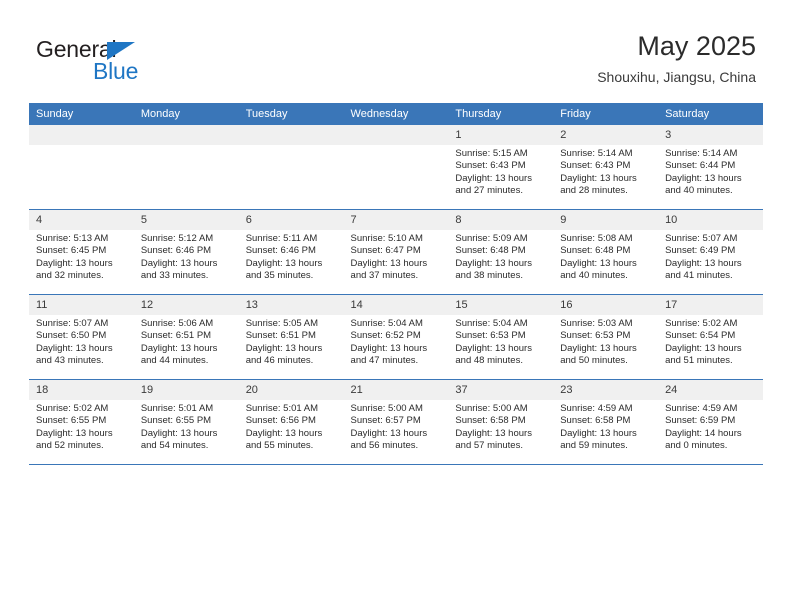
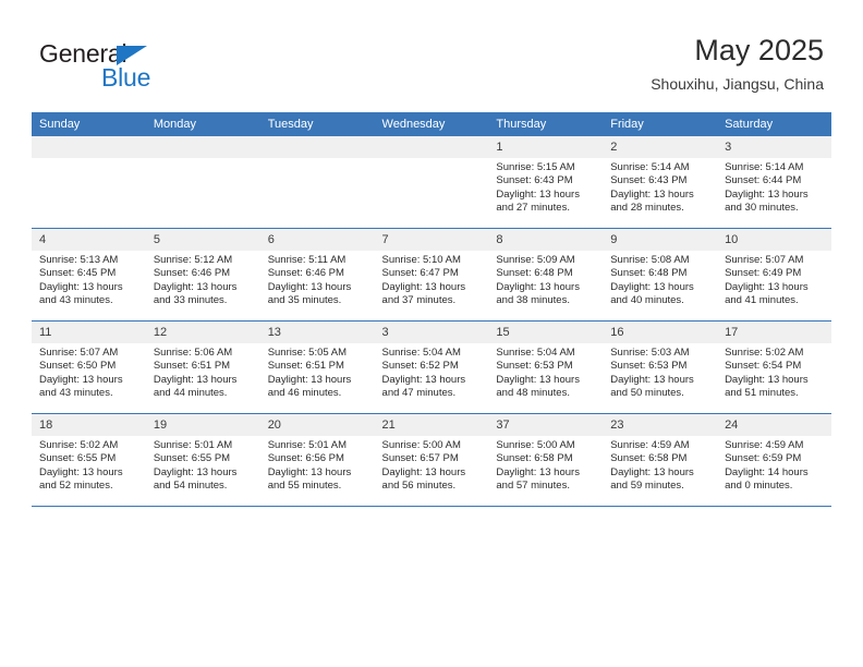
  General
  Blue
  May 2025
  Shouxihu, Jiangsu, China
  Sunday	Monday	Tuesday	Wednesday	Thursday	Friday	Saturday
- 				1Sunrise: 5:15 AMSunset: 6:43 PMDaylight: 13 hours and 27 minutes.	2Sunrise: 5:14 AMSunset: 6:43 PMDaylight: 13 hours and 28 minutes.	3Sunrise: 5:14 AMSunset: 6:44 PMDaylight: 13 hours and 40 minutes.
+ 				1Sunrise: 5:15 AMSunset: 6:43 PMDaylight: 13 hours and 27 minutes.	2Sunrise: 5:14 AMSunset: 6:43 PMDaylight: 13 hours and 28 minutes.	3Sunrise: 5:14 AMSunset: 6:44 PMDaylight: 13 hours and 30 minutes.
- 4Sunrise: 5:13 AMSunset: 6:45 PMDaylight: 13 hours and 32 minutes.	5Sunrise: 5:12 AMSunset: 6:46 PMDaylight: 13 hours and 33 minutes.	6Sunrise: 5:11 AMSunset: 6:46 PMDaylight: 13 hours and 35 minutes.	7Sunrise: 5:10 AMSunset: 6:47 PMDaylight: 13 hours and 37 minutes.	8Sunrise: 5:09 AMSunset: 6:48 PMDaylight: 13 hours and 38 minutes.	9Sunrise: 5:08 AMSunset: 6:48 PMDaylight: 13 hours and 40 minutes.	10Sunrise: 5:07 AMSunset: 6:49 PMDaylight: 13 hours and 41 minutes.
+ 4Sunrise: 5:13 AMSunset: 6:45 PMDaylight: 13 hours and 43 minutes.	5Sunrise: 5:12 AMSunset: 6:46 PMDaylight: 13 hours and 33 minutes.	6Sunrise: 5:11 AMSunset: 6:46 PMDaylight: 13 hours and 35 minutes.	7Sunrise: 5:10 AMSunset: 6:47 PMDaylight: 13 hours and 37 minutes.	8Sunrise: 5:09 AMSunset: 6:48 PMDaylight: 13 hours and 38 minutes.	9Sunrise: 5:08 AMSunset: 6:48 PMDaylight: 13 hours and 40 minutes.	10Sunrise: 5:07 AMSunset: 6:49 PMDaylight: 13 hours and 41 minutes.
- 11Sunrise: 5:07 AMSunset: 6:50 PMDaylight: 13 hours and 43 minutes.	12Sunrise: 5:06 AMSunset: 6:51 PMDaylight: 13 hours and 44 minutes.	13Sunrise: 5:05 AMSunset: 6:51 PMDaylight: 13 hours and 46 minutes.	14Sunrise: 5:04 AMSunset: 6:52 PMDaylight: 13 hours and 47 minutes.	15Sunrise: 5:04 AMSunset: 6:53 PMDaylight: 13 hours and 48 minutes.	16Sunrise: 5:03 AMSunset: 6:53 PMDaylight: 13 hours and 50 minutes.	17Sunrise: 5:02 AMSunset: 6:54 PMDaylight: 13 hours and 51 minutes.
+ 11Sunrise: 5:07 AMSunset: 6:50 PMDaylight: 13 hours and 43 minutes.	12Sunrise: 5:06 AMSunset: 6:51 PMDaylight: 13 hours and 44 minutes.	13Sunrise: 5:05 AMSunset: 6:51 PMDaylight: 13 hours and 46 minutes.	3Sunrise: 5:04 AMSunset: 6:52 PMDaylight: 13 hours and 47 minutes.	15Sunrise: 5:04 AMSunset: 6:53 PMDaylight: 13 hours and 48 minutes.	16Sunrise: 5:03 AMSunset: 6:53 PMDaylight: 13 hours and 50 minutes.	17Sunrise: 5:02 AMSunset: 6:54 PMDaylight: 13 hours and 51 minutes.
  18Sunrise: 5:02 AMSunset: 6:55 PMDaylight: 13 hours and 52 minutes.	19Sunrise: 5:01 AMSunset: 6:55 PMDaylight: 13 hours and 54 minutes.	20Sunrise: 5:01 AMSunset: 6:56 PMDaylight: 13 hours and 55 minutes.	21Sunrise: 5:00 AMSunset: 6:57 PMDaylight: 13 hours and 56 minutes.	37Sunrise: 5:00 AMSunset: 6:58 PMDaylight: 13 hours and 57 minutes.	23Sunrise: 4:59 AMSunset: 6:58 PMDaylight: 13 hours and 59 minutes.	24Sunrise: 4:59 AMSunset: 6:59 PMDaylight: 14 hours and 0 minutes.
